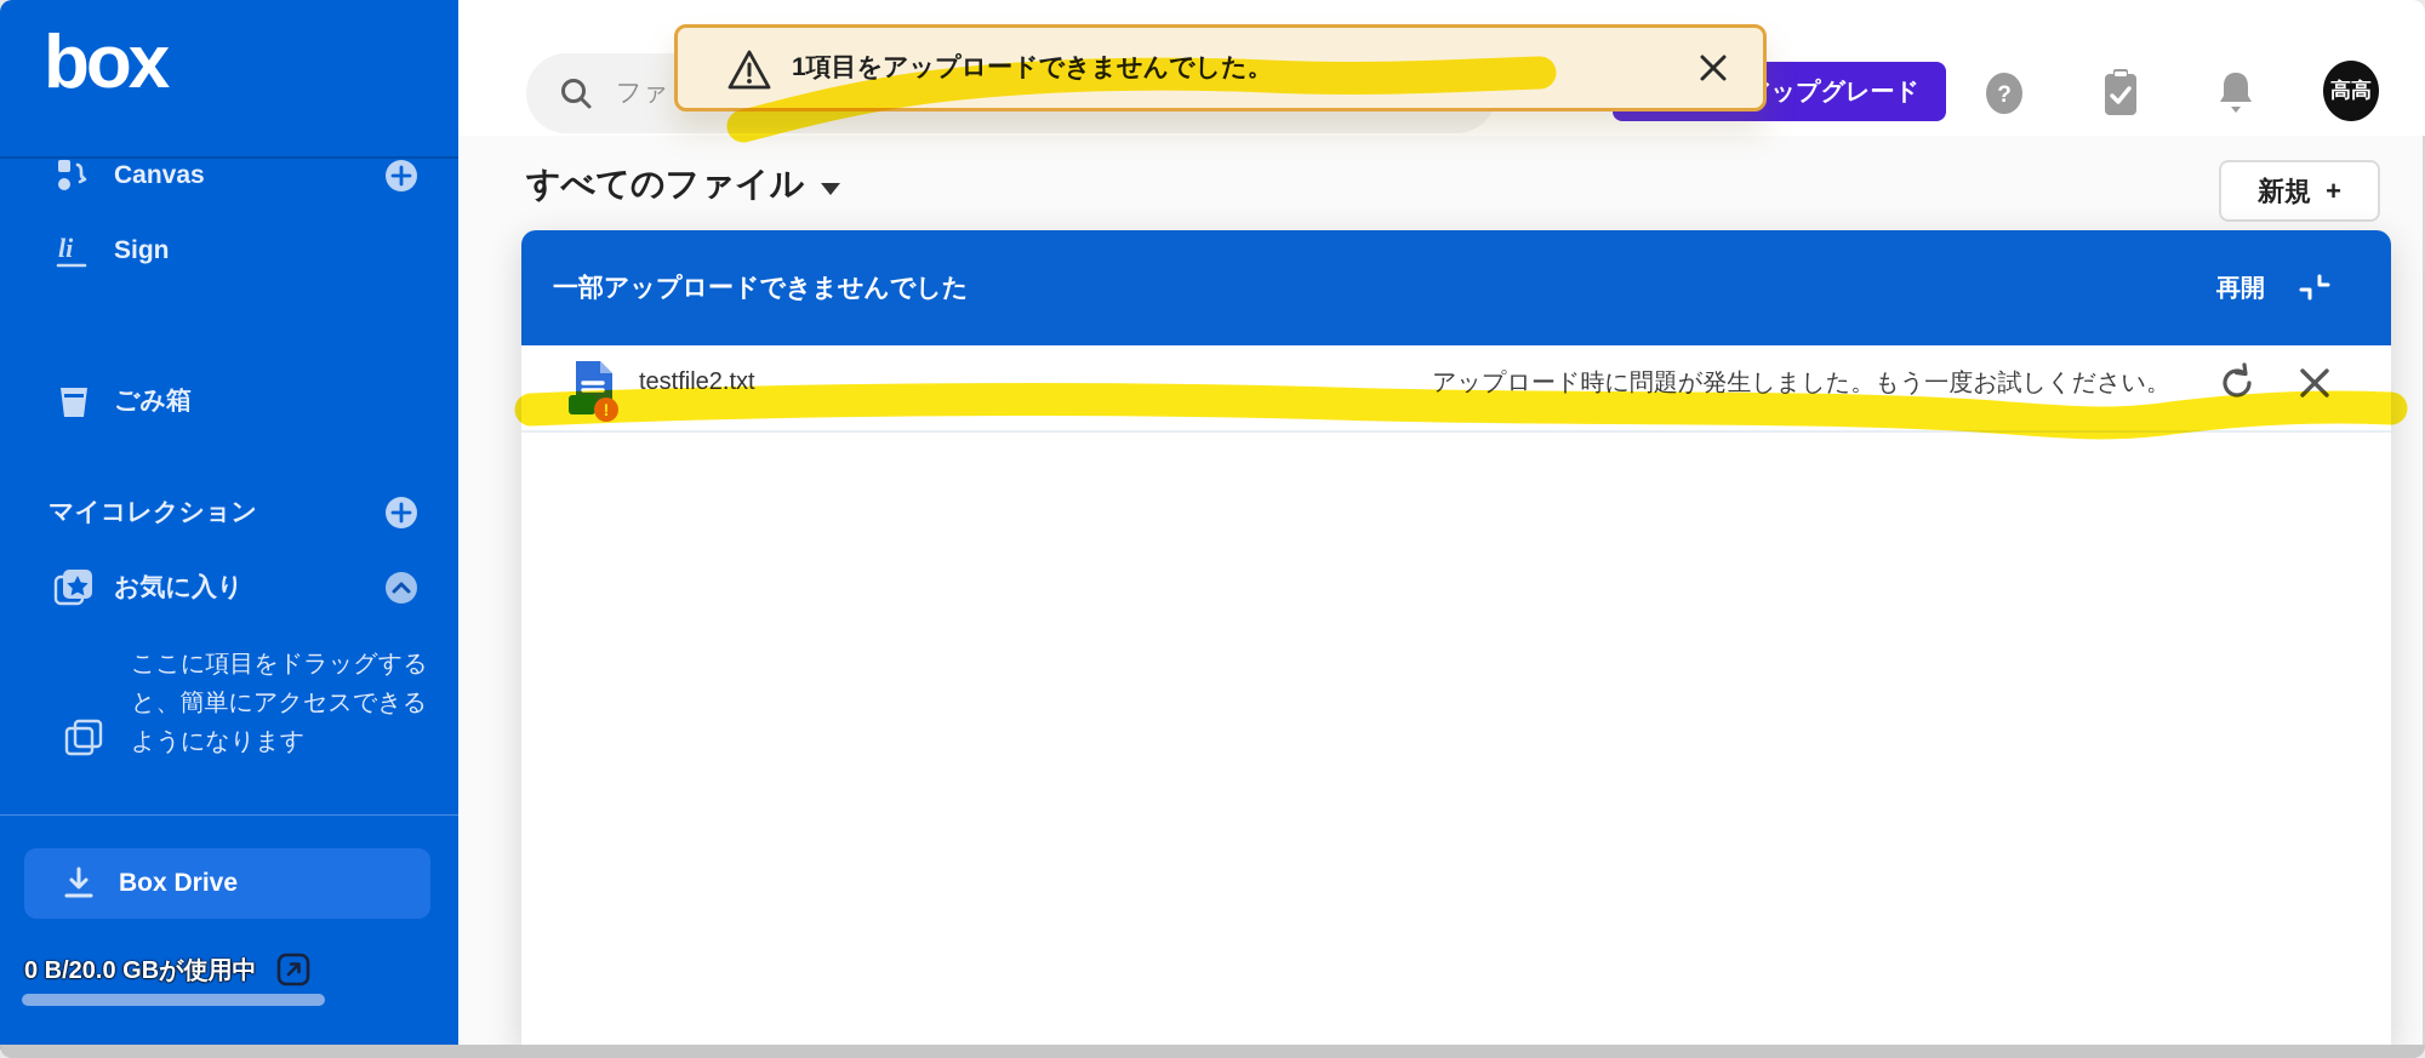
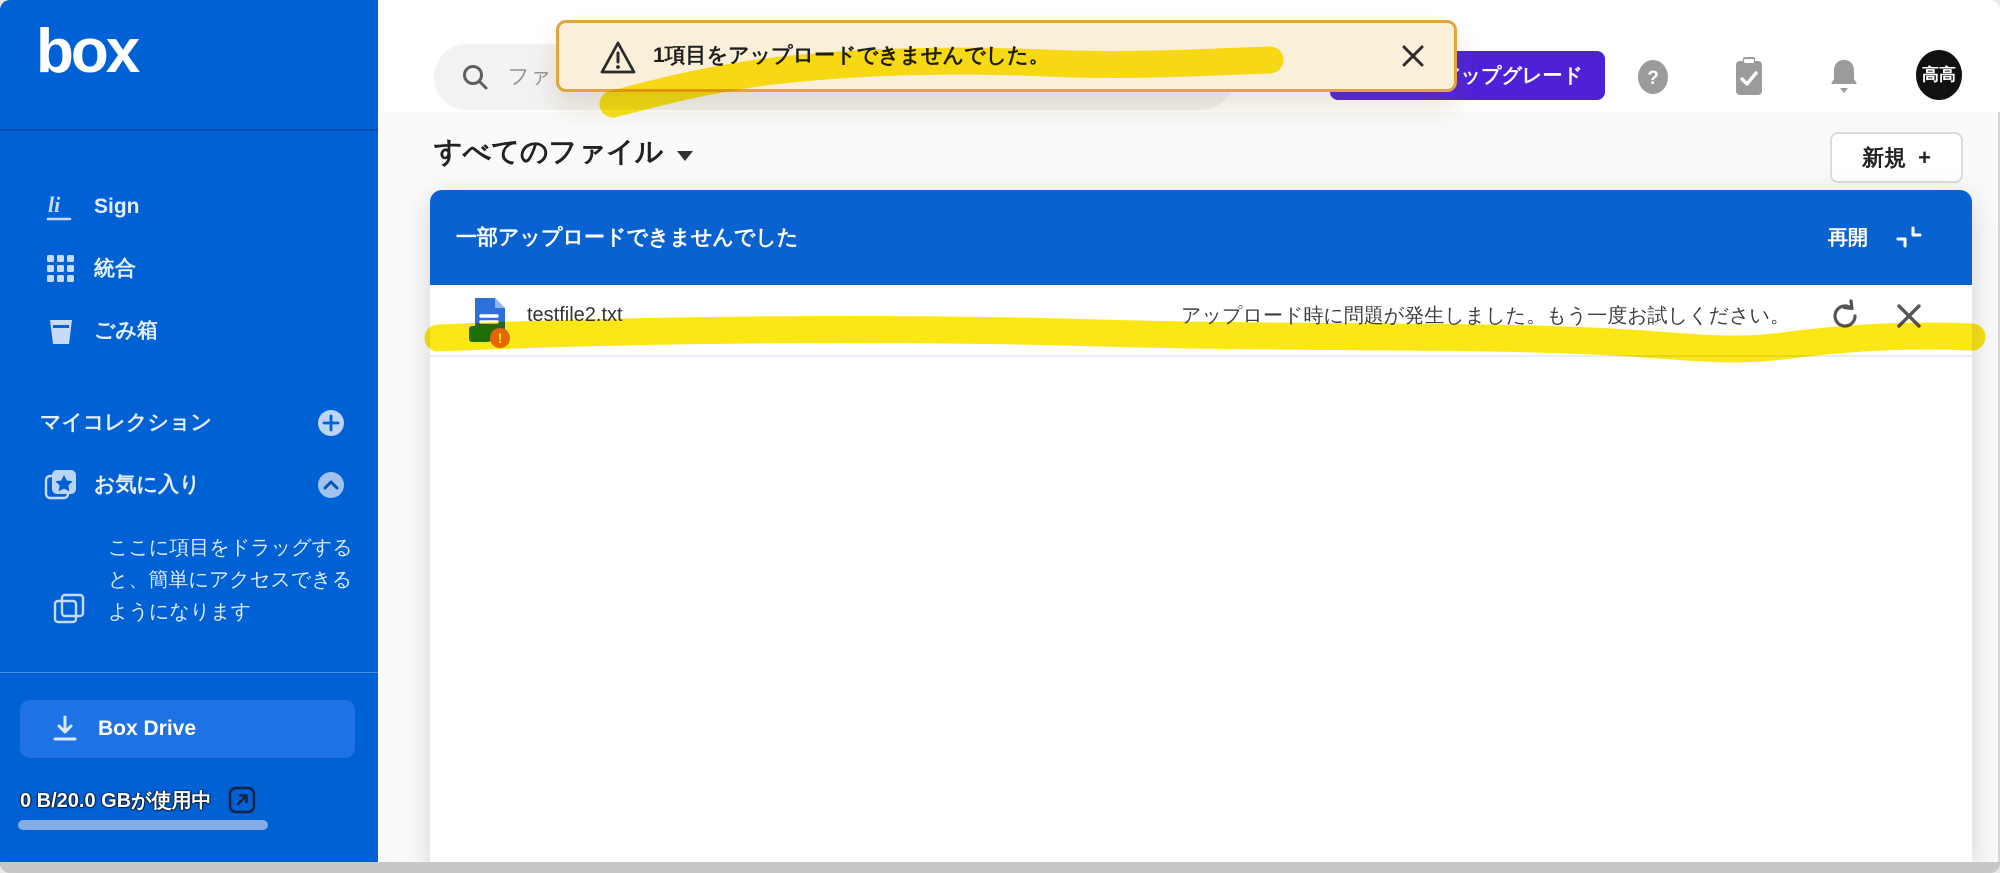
  box
- Canvas
  li
  Sign
+ 統合
  ごみ箱
  マイコレクション
  お気に入り
  ここに項目をドラッグすると、簡単にアクセスできるようになります
  Box Drive
  0 B/20.0 GBが使用中
  ファ
  ップグレード
  ?
  高高
  すべてのファイル
  新規
  +
  一部アップロードできませんでした
  再開
  testfile2.txt
  アップロード時に問題が発生しました。もう一度お試しください。
